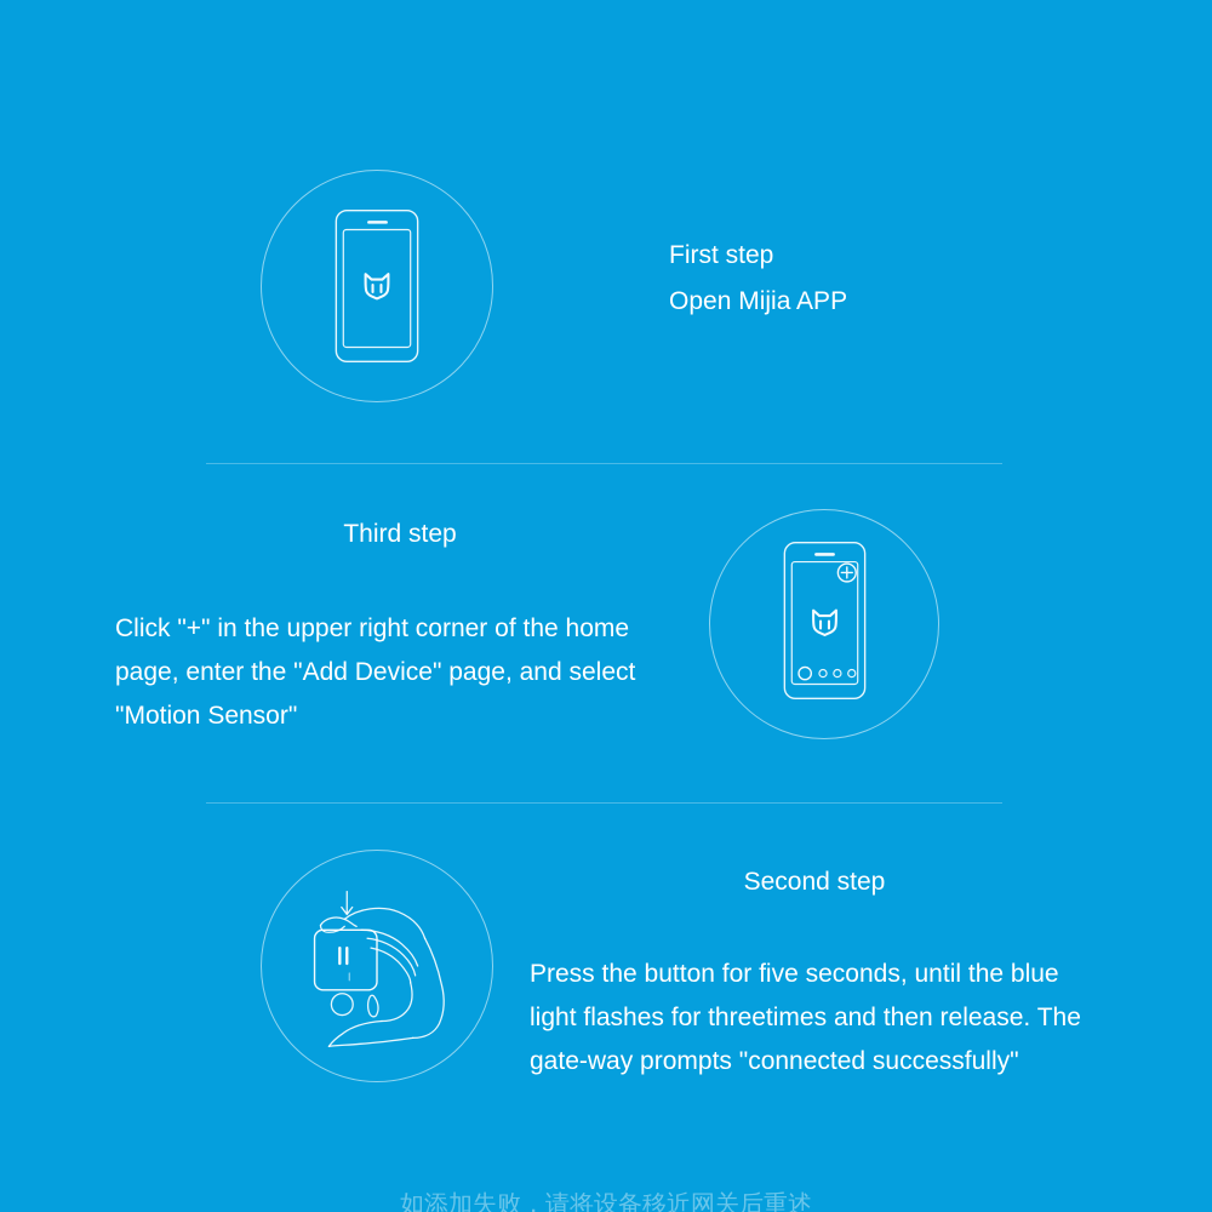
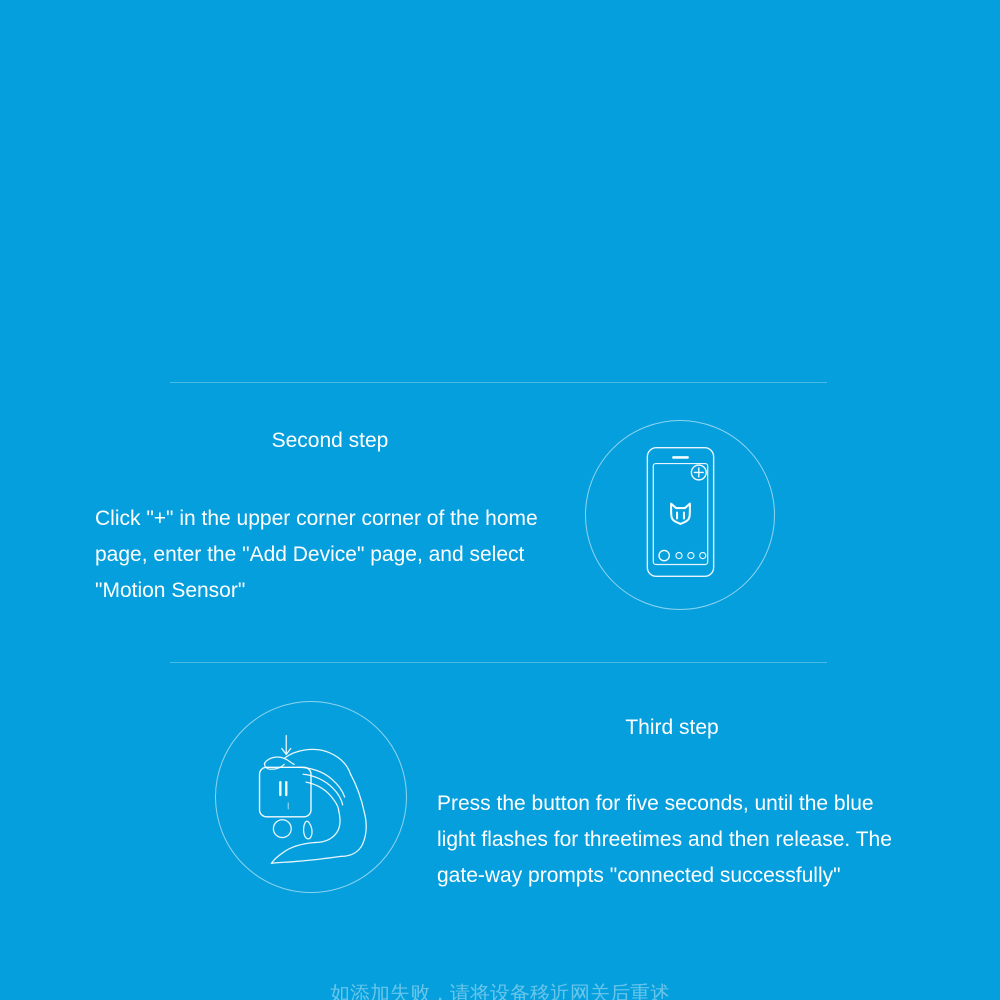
- First step
- Open Mijia APP
- Third step
+ Second step
- Click "+" in the upper right corner of the home page, enter the "Add Device" page, and select "Motion Sensor"
+ Click "+" in the upper corner corner of the home page, enter the "Add Device" page, and select "Motion Sensor"
- Second step
+ Third step
  Press the button for five seconds, until the blue light flashes for threetimes and then release. The gate-way prompts "connected successfully"
  如添加失败，请将设备移近网关后重述
